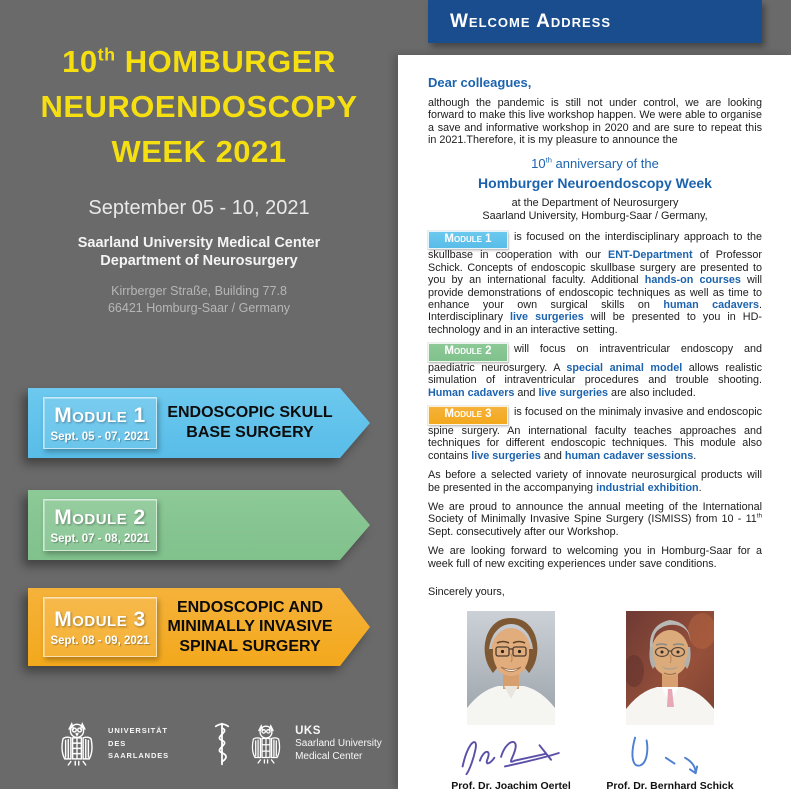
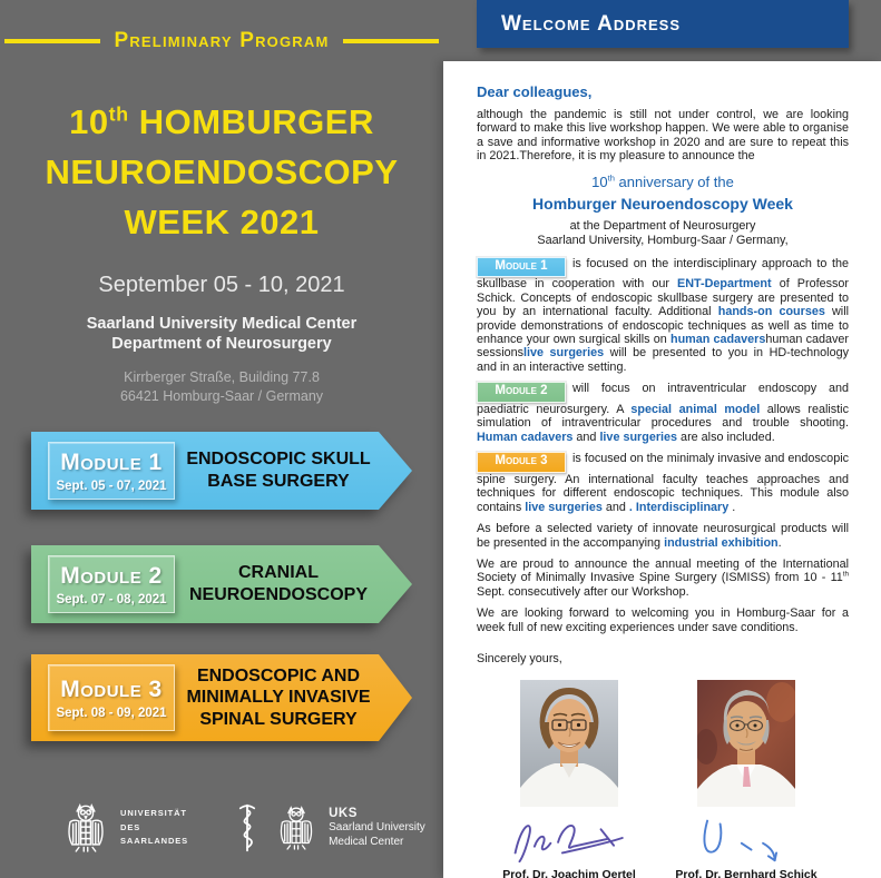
+ Preliminary Program
  10th HOMBURGER
  NEUROENDOSCOPY
  WEEK 2021
  September 05 - 10, 2021
  Saarland University Medical Center
  Department of Neurosurgery
  Kirrberger Straße, Building 77.8
  66421 Homburg-Saar / Germany
  Module 1
  Sept. 05 - 07, 2021
  ENDOSCOPIC SKULL BASE SURGERY
  Module 2
  Sept. 07 - 08, 2021
+ CRANIAL NEUROENDOSCOPY
  Module 3
  Sept. 08 - 09, 2021
  ENDOSCOPIC AND MINIMALLY INVASIVE SPINAL SURGERY
  UNIVERSITÄT
  DES
  SAARLANDES
  UKS
  Saarland University
  Medical Center
  Welcome Address
  Dear colleagues,
  although the pandemic is still not under control, we are looking forward to make this live workshop happen. We were able to organise a save and informative workshop in 2020 and are sure to repeat this in 2021.Therefore, it is my pleasure to announce the
  10th anniversary of the
  Homburger Neuroendoscopy Week
  at the Department of Neurosurgery
  Saarland University, Homburg-Saar / Germany,
- Module 1 is focused on the interdisciplinary approach to the skullbase in cooperation with our ENT-Department of Professor Schick. Concepts of endoscopic skullbase surgery are presented to you by an international faculty. Additional hands-on courses will provide demonstrations of endoscopic techniques as well as time to enhance your own surgical skills on human cadavers. Interdisciplinary live surgeries will be presented to you in HD-technology and in an interactive setting.
+ Module 1 is focused on the interdisciplinary approach to the skullbase in cooperation with our ENT-Department of Professor Schick. Concepts of endoscopic skullbase surgery are presented to you by an international faculty. Additional hands-on courses will provide demonstrations of endoscopic techniques as well as time to enhance your own surgical skills on human cadavershuman cadaver sessionslive surgeries will be presented to you in HD-technology and in an interactive setting.
  Module 2 will focus on intraventricular endoscopy and paediatric neurosurgery. A special animal model allows realistic simulation of intraventricular procedures and trouble shooting. Human cadavers and live surgeries are also included.
- Module 3 is focused on the minimaly invasive and endoscopic spine surgery. An international faculty teaches approaches and techniques for different endoscopic techniques. This module also contains live surgeries and human cadaver sessions.
+ Module 3 is focused on the minimaly invasive and endoscopic spine surgery. An international faculty teaches approaches and techniques for different endoscopic techniques. This module also contains live surgeries and . Interdisciplinary .
  As before a selected variety of innovate neurosurgical products will be presented in the accompanying industrial exhibition.
  We are proud to announce the annual meeting of the International Society of Minimally Invasive Spine Surgery (ISMISS) from 10 - 11 Sept. consecutively after our Workshop.
  We are looking forward to welcoming you in Homburg-Saar for a week full of new exciting experiences under save conditions.
  Sincerely yours,
  Prof. Dr. Joachim Oertel
  Prof. Dr. Bernhard Schick
